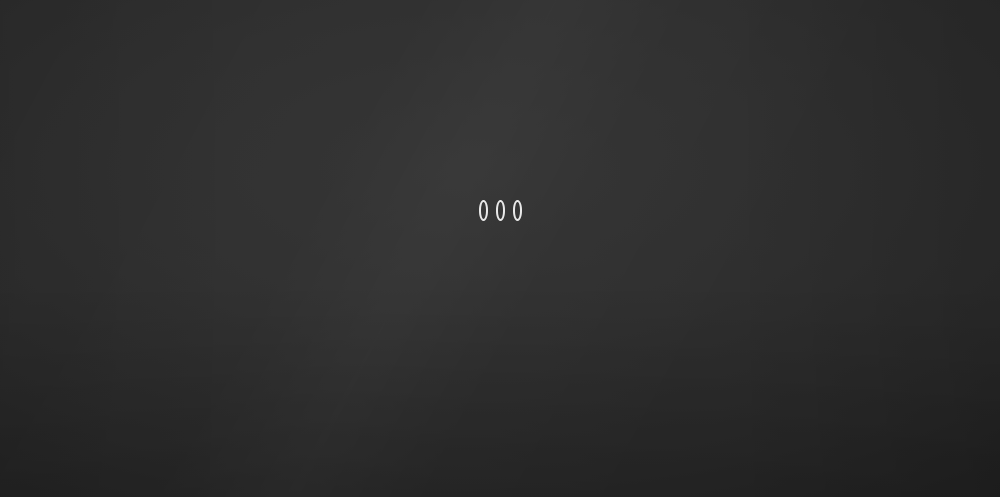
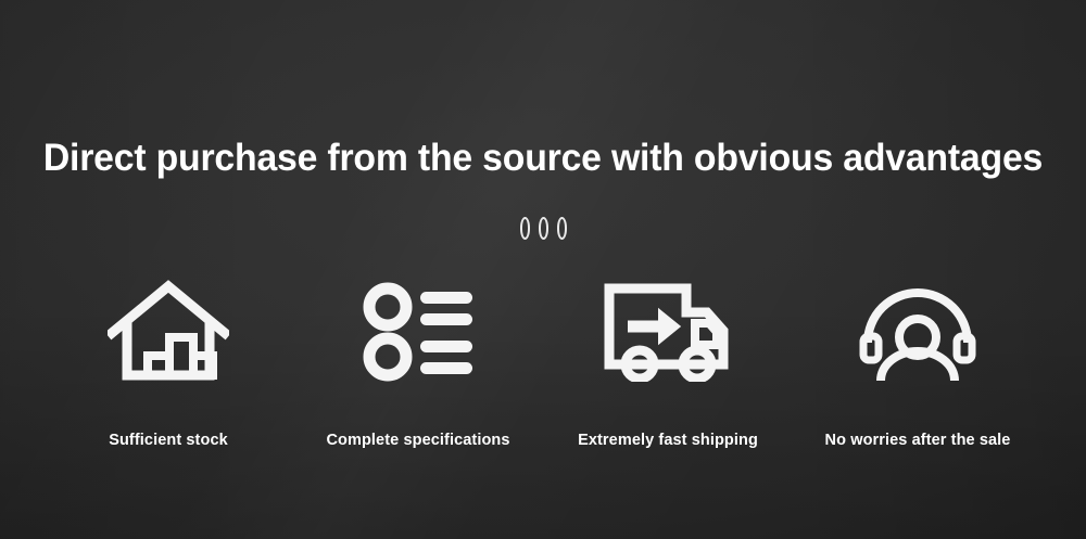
+ Direct purchase from the source with obvious advantages
+ Sufficient stock
+ Complete specifications
+ Extremely fast shipping
+ No worries after the sale
